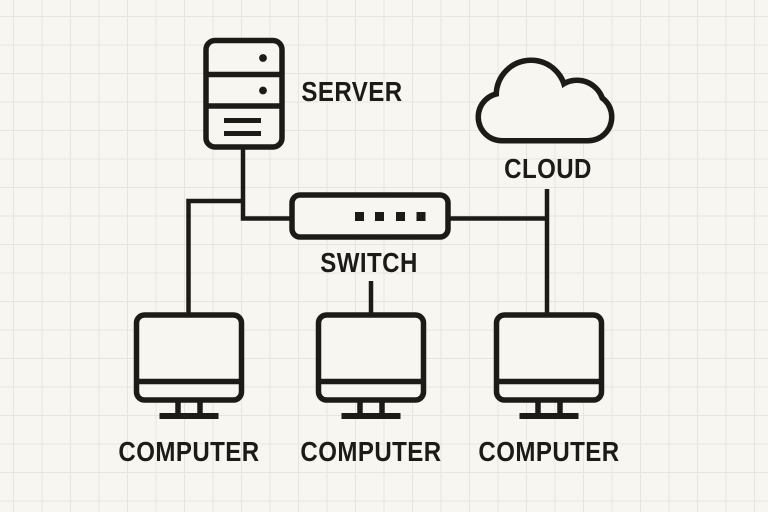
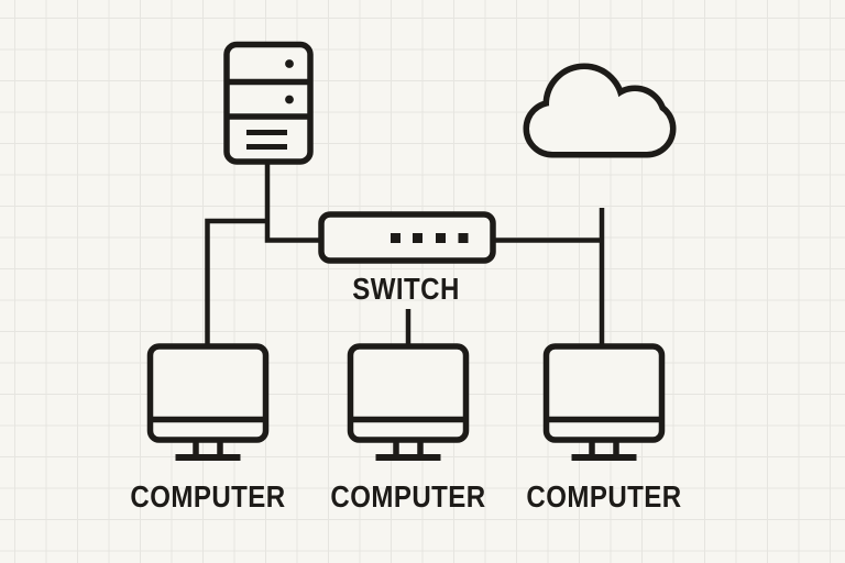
- SERVER
- CLOUD
  SWITCH
  COMPUTER
  COMPUTER
  COMPUTER
